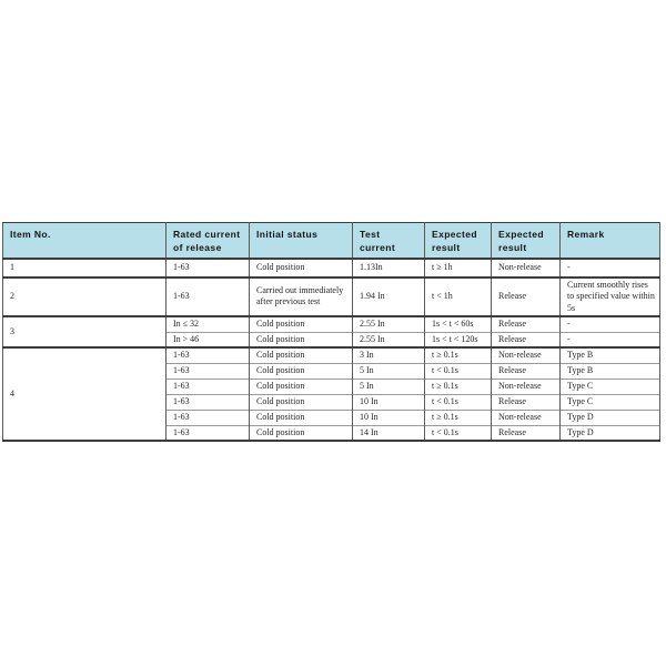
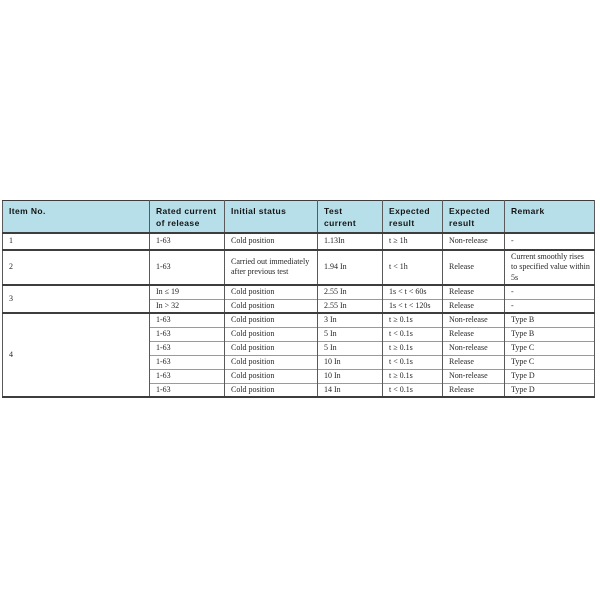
  Item No.	Rated current of release	Initial status	Test current	Expected result	Expected result	Remark
  1	1-63	Cold position	1.13In	t ≥ 1h	Non-release	-
  2	1-63	Carried out immediately after previous test	1.94 In	t < 1h	Release	Current smoothly rises to specified value within 5s
- 3	In ≤ 32	Cold position	2.55 In	1s < t < 60s	Release	-
+ 3	In ≤ 19	Cold position	2.55 In	1s < t < 60s	Release	-
- In > 46	Cold position	2.55 In	1s < t < 120s	Release	-
+ In > 32	Cold position	2.55 In	1s < t < 120s	Release	-
  4	1-63	Cold position	3 In	t ≥ 0.1s	Non-release	Type B
  1-63	Cold position	5 In	t < 0.1s	Release	Type B
  1-63	Cold position	5 In	t ≥ 0.1s	Non-release	Type C
  1-63	Cold position	10 In	t < 0.1s	Release	Type C
  1-63	Cold position	10 In	t ≥ 0.1s	Non-release	Type D
  1-63	Cold position	14 In	t < 0.1s	Release	Type D
